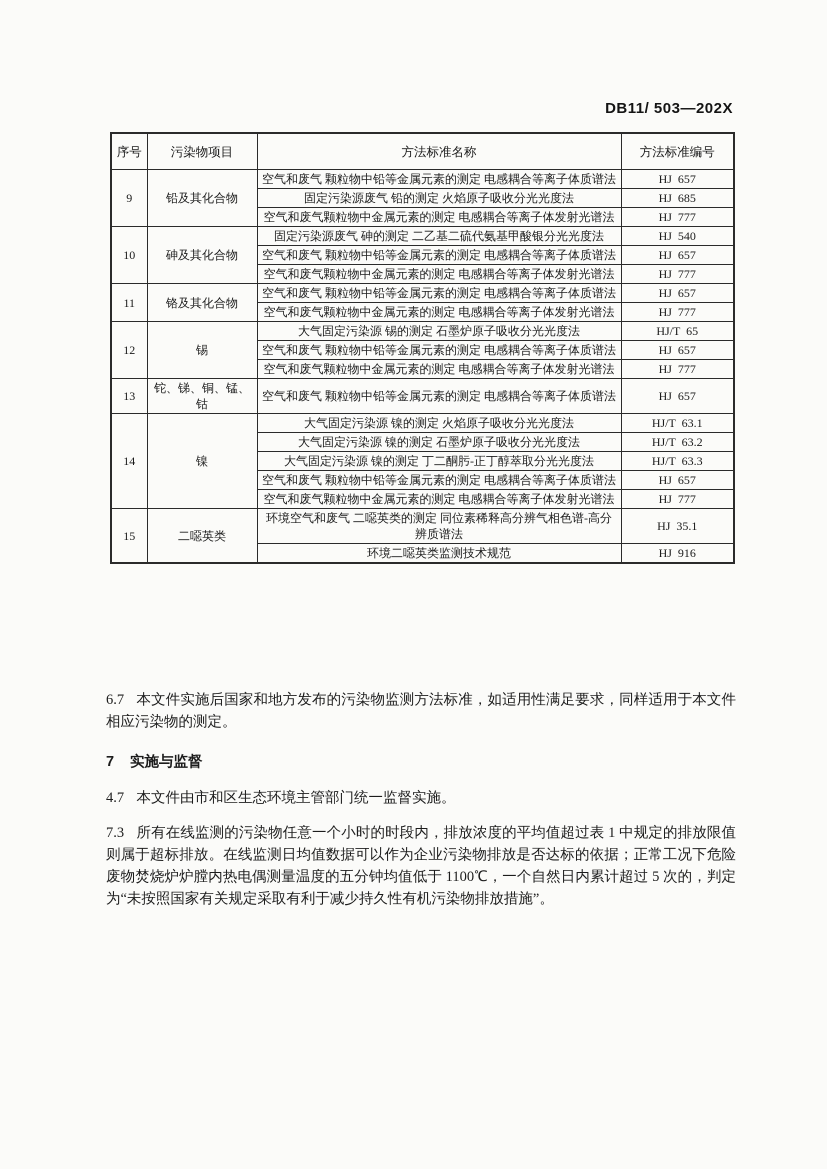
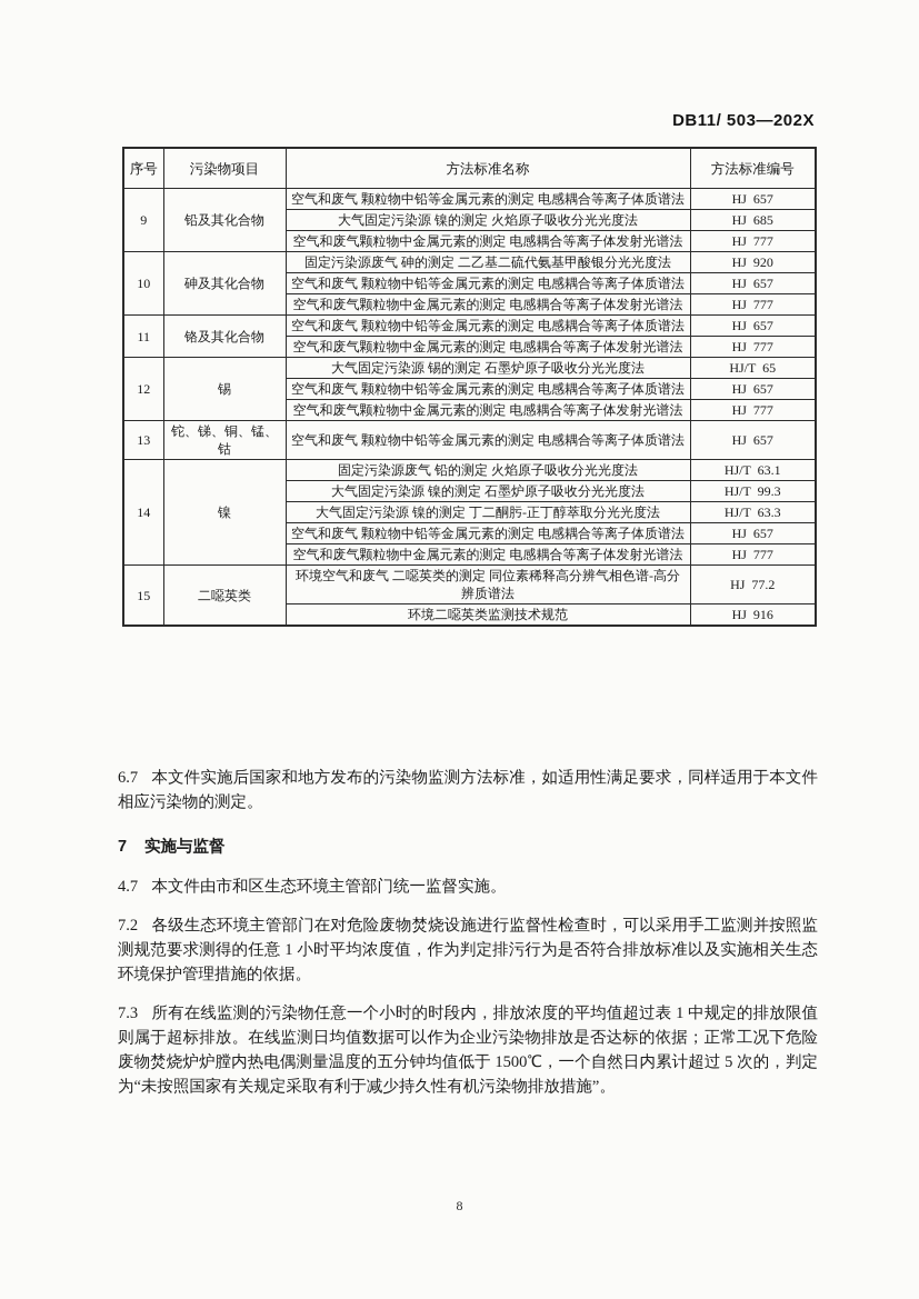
  DB11/ 503—202X
  序号	污染物项目	方法标准名称	方法标准编号
  9	铅及其化合物	空气和废气 颗粒物中铅等金属元素的测定 电感耦合等离子体质谱法	HJ 657
- 固定污染源废气 铅的测定 火焰原子吸收分光光度法	HJ 685
+ 大气固定污染源 镍的测定 火焰原子吸收分光光度法	HJ 685
  空气和废气颗粒物中金属元素的测定 电感耦合等离子体发射光谱法	HJ 777
- 10	砷及其化合物	固定污染源废气 砷的测定 二乙基二硫代氨基甲酸银分光光度法	HJ 540
+ 10	砷及其化合物	固定污染源废气 砷的测定 二乙基二硫代氨基甲酸银分光光度法	HJ 920
  空气和废气 颗粒物中铅等金属元素的测定 电感耦合等离子体质谱法	HJ 657
  空气和废气颗粒物中金属元素的测定 电感耦合等离子体发射光谱法	HJ 777
  11	铬及其化合物	空气和废气 颗粒物中铅等金属元素的测定 电感耦合等离子体质谱法	HJ 657
  空气和废气颗粒物中金属元素的测定 电感耦合等离子体发射光谱法	HJ 777
  12	锡	大气固定污染源 锡的测定 石墨炉原子吸收分光光度法	HJ/T 65
  空气和废气 颗粒物中铅等金属元素的测定 电感耦合等离子体质谱法	HJ 657
  空气和废气颗粒物中金属元素的测定 电感耦合等离子体发射光谱法	HJ 777
  13	铊、锑、铜、锰、钴	空气和废气 颗粒物中铅等金属元素的测定 电感耦合等离子体质谱法	HJ 657
- 14	镍	大气固定污染源 镍的测定 火焰原子吸收分光光度法	HJ/T 63.1
+ 14	镍	固定污染源废气 铅的测定 火焰原子吸收分光光度法	HJ/T 63.1
- 大气固定污染源 镍的测定 石墨炉原子吸收分光光度法	HJ/T 63.2
+ 大气固定污染源 镍的测定 石墨炉原子吸收分光光度法	HJ/T 99.3
  大气固定污染源 镍的测定 丁二酮肟-正丁醇萃取分光光度法	HJ/T 63.3
  空气和废气 颗粒物中铅等金属元素的测定 电感耦合等离子体质谱法	HJ 657
  空气和废气颗粒物中金属元素的测定 电感耦合等离子体发射光谱法	HJ 777
- 15	二噁英类	环境空气和废气 二噁英类的测定 同位素稀释高分辨气相色谱-高分辨质谱法	HJ 35.1
+ 15	二噁英类	环境空气和废气 二噁英类的测定 同位素稀释高分辨气相色谱-高分辨质谱法	HJ 77.2
  环境二噁英类监测技术规范	HJ 916
  6.7 本文件实施后国家和地方发布的污染物监测方法标准，如适用性满足要求，同样适用于本文件相应污染物的测定。
  7 实施与监督
  4.7 本文件由市和区生态环境主管部门统一监督实施。
+ 7.2 各级生态环境主管部门在对危险废物焚烧设施进行监督性检查时，可以采用手工监测并按照监测规范要求测得的任意 1 小时平均浓度值，作为判定排污行为是否符合排放标准以及实施相关生态环境保护管理措施的依据。
- 7.3 所有在线监测的污染物任意一个小时的时段内，排放浓度的平均值超过表 1 中规定的排放限值则属于超标排放。在线监测日均值数据可以作为企业污染物排放是否达标的依据；正常工况下危险废物焚烧炉炉膛内热电偶测量温度的五分钟均值低于 1100℃，一个自然日内累计超过 5 次的，判定为“未按照国家有关规定采取有利于减少持久性有机污染物排放措施”。
+ 7.3 所有在线监测的污染物任意一个小时的时段内，排放浓度的平均值超过表 1 中规定的排放限值则属于超标排放。在线监测日均值数据可以作为企业污染物排放是否达标的依据；正常工况下危险废物焚烧炉炉膛内热电偶测量温度的五分钟均值低于 1500℃，一个自然日内累计超过 5 次的，判定为“未按照国家有关规定采取有利于减少持久性有机污染物排放措施”。
+ 8
